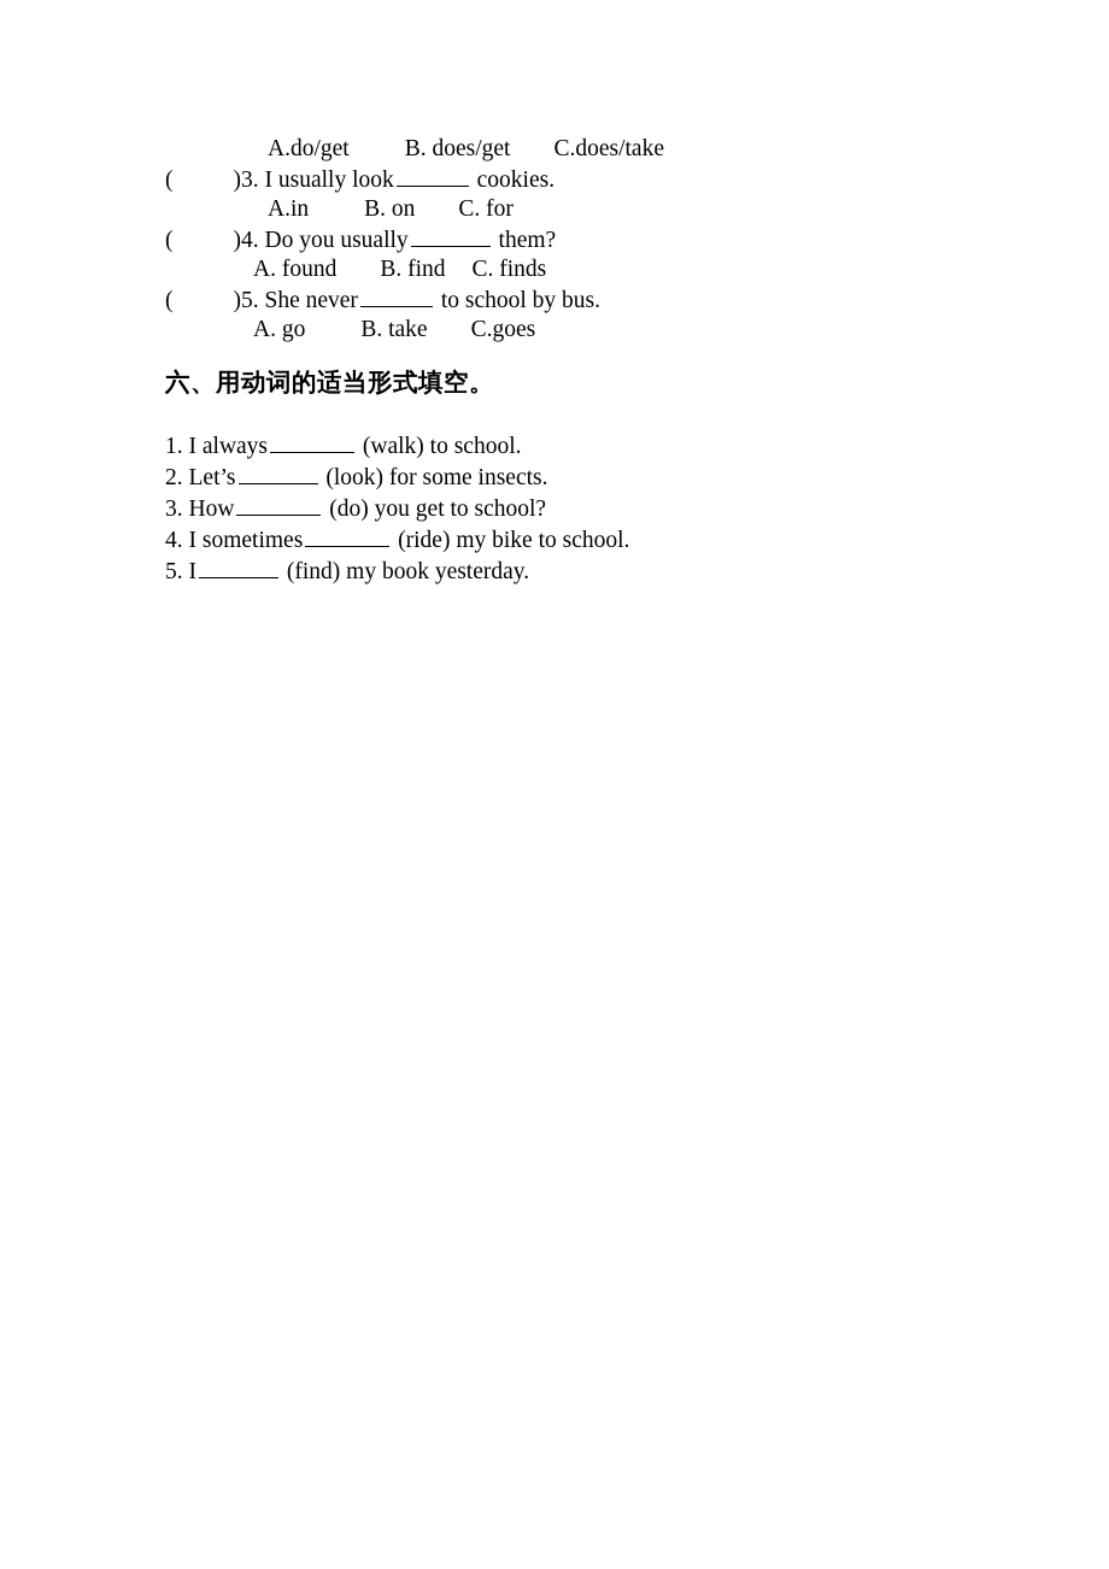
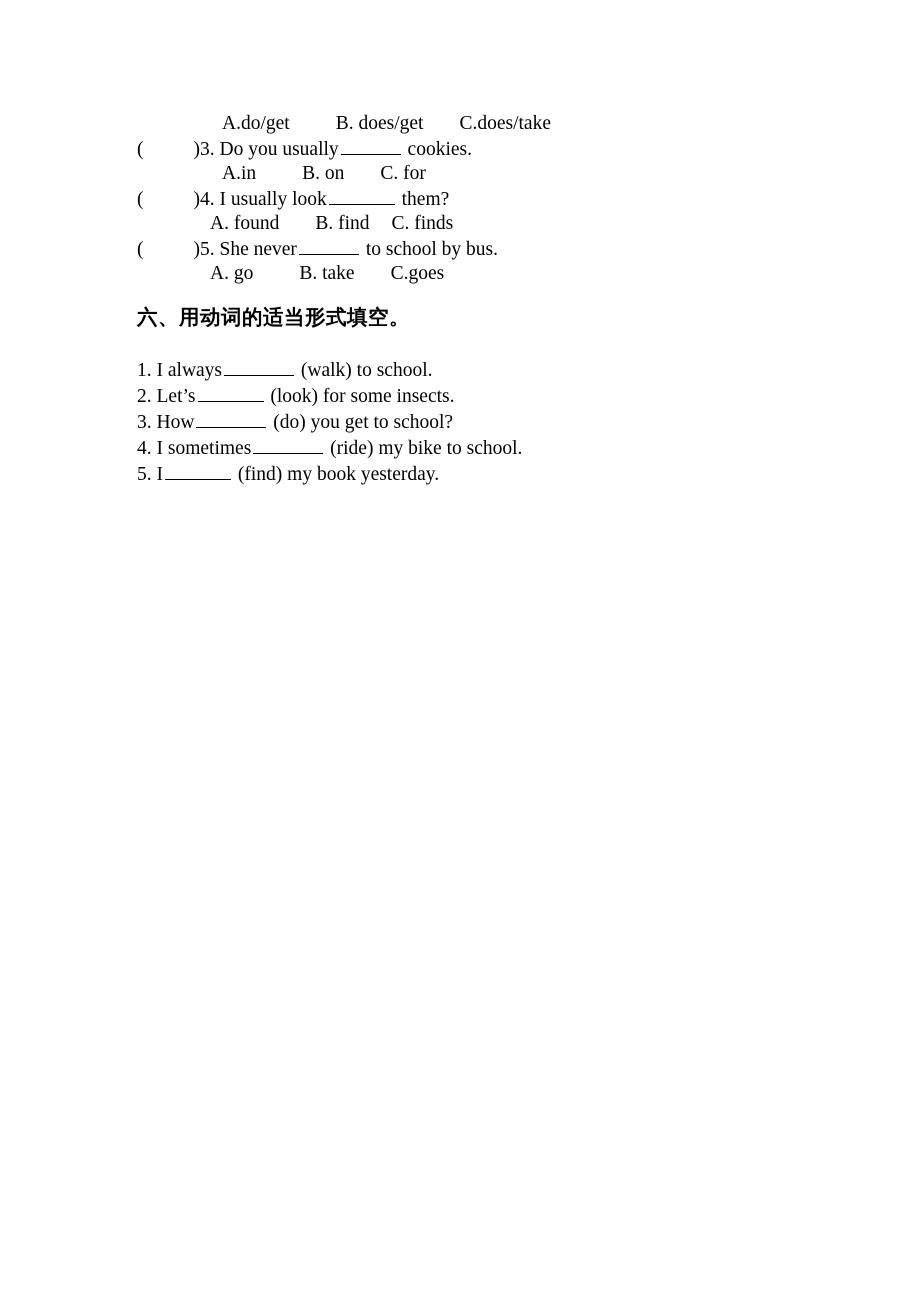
  A.do/get B. does/get C.does/take
- ( )3. I usually look cookies.
+ ( )3. Do you usually cookies.
  A.in B. on C. for
- ( )4. Do you usually them?
+ ( )4. I usually look them?
  A. found B. find C. finds
  ( )5. She never to school by bus.
  A. go B. take C.goes
  六、用动词的适当形式填空。
  1. I always (walk) to school.
  2. Let’s (look) for some insects.
  3. How (do) you get to school?
  4. I sometimes (ride) my bike to school.
  5. I (find) my book yesterday.
